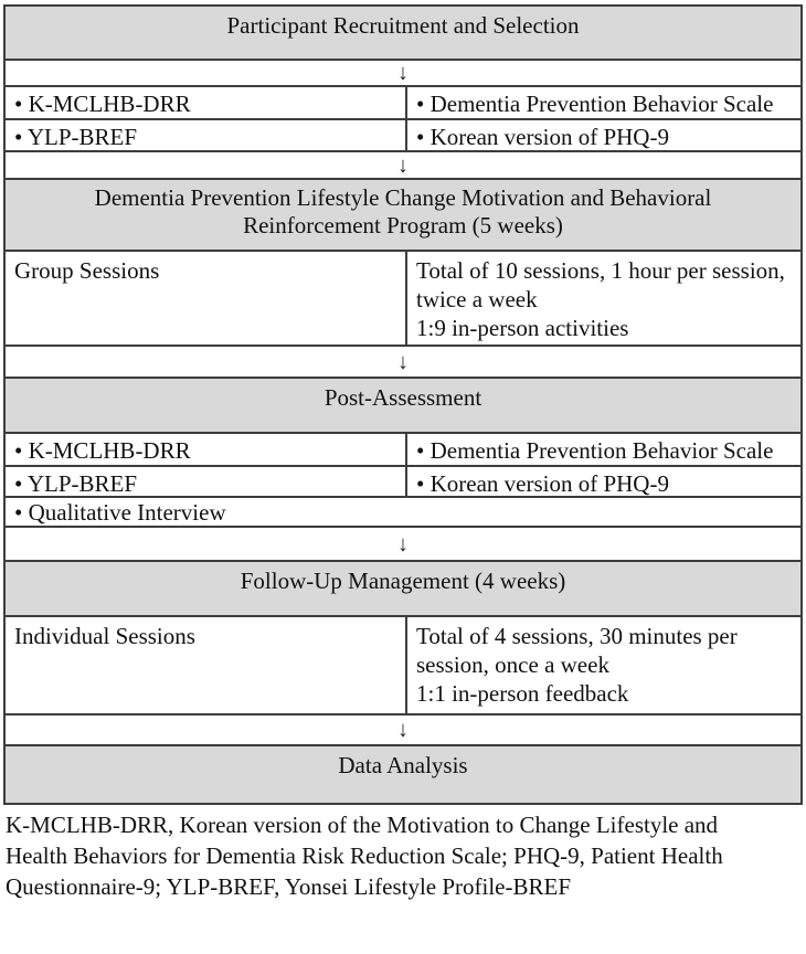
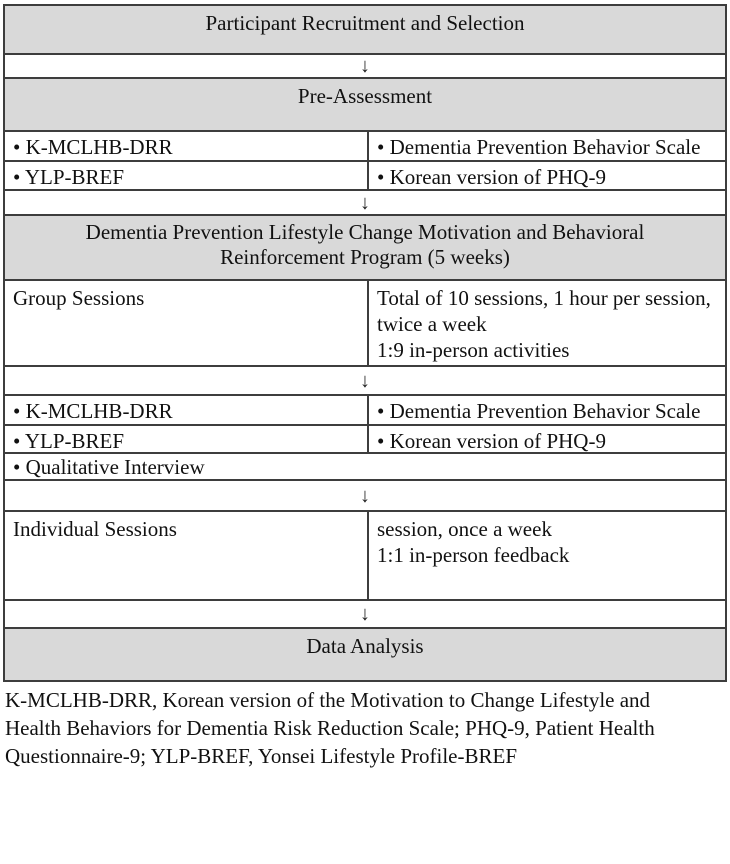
  Participant Recruitment and Selection
  ↓
+ Pre-Assessment
  • K-MCLHB-DRR
  • Dementia Prevention Behavior Scale
  • YLP-BREF
  • Korean version of PHQ-9
  ↓
  Dementia Prevention Lifestyle Change Motivation and Behavioral
  Reinforcement Program (5 weeks)
  Group Sessions
  Total of 10 sessions, 1 hour per session,
  twice a week
  1:9 in-person activities
  ↓
- Post-Assessment
  • K-MCLHB-DRR
  • Dementia Prevention Behavior Scale
  • YLP-BREF
  • Korean version of PHQ-9
  • Qualitative Interview
  ↓
- Follow-Up Management (4 weeks)
  Individual Sessions
- Total of 4 sessions, 30 minutes per
  session, once a week
  1:1 in-person feedback
  ↓
  Data Analysis
  K-MCLHB-DRR, Korean version of the Motivation to Change Lifestyle and
  Health Behaviors for Dementia Risk Reduction Scale; PHQ-9, Patient Health
  Questionnaire-9; YLP-BREF, Yonsei Lifestyle Profile-BREF
